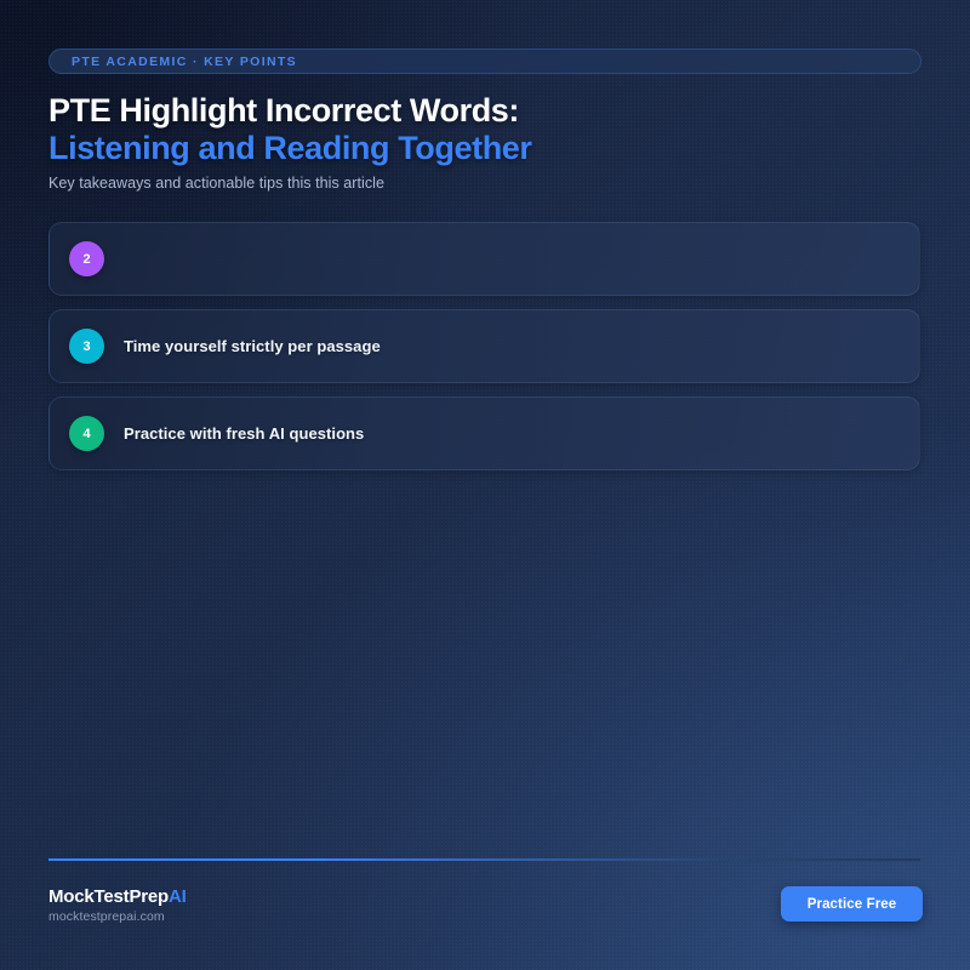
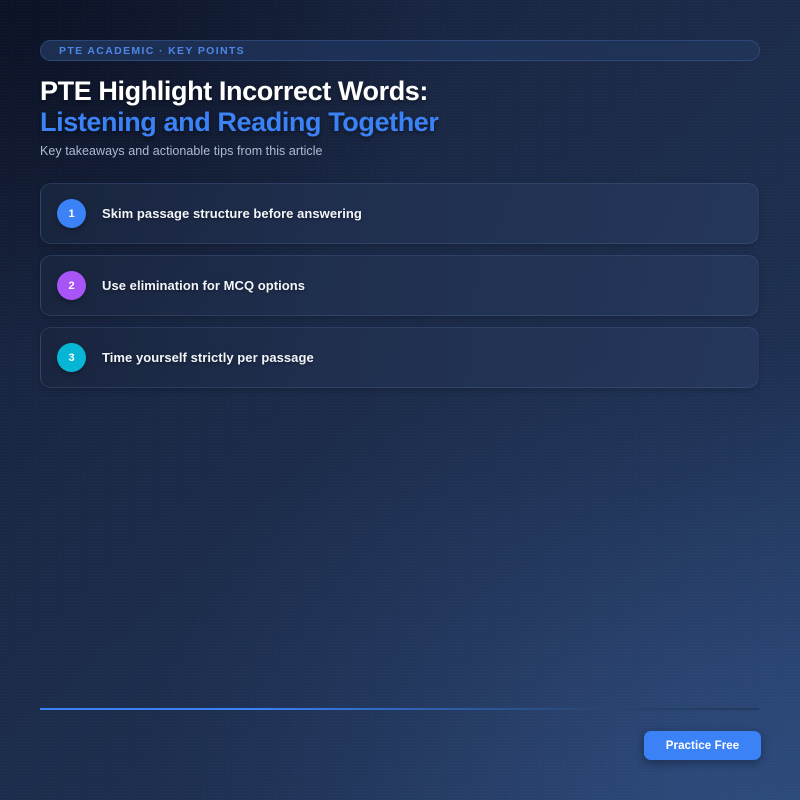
  PTE ACADEMIC · KEY POINTS
  PTE Highlight Incorrect Words:
  Listening and Reading Together
- Key takeaways and actionable tips this this article
+ Key takeaways and actionable tips from this article
+ 1
+ Skim passage structure before answering
  2
+ Use elimination for MCQ options
  3
  Time yourself strictly per passage
- 4
- Practice with fresh AI questions
- MockTestPrepAI
- mocktestprepai.com
  Practice Free
